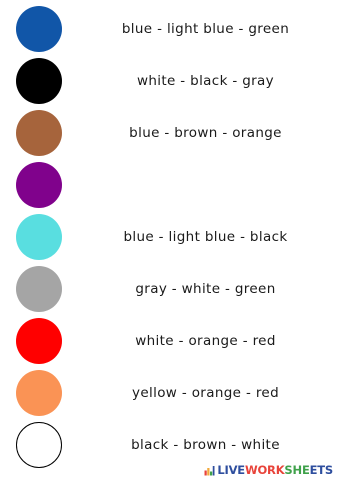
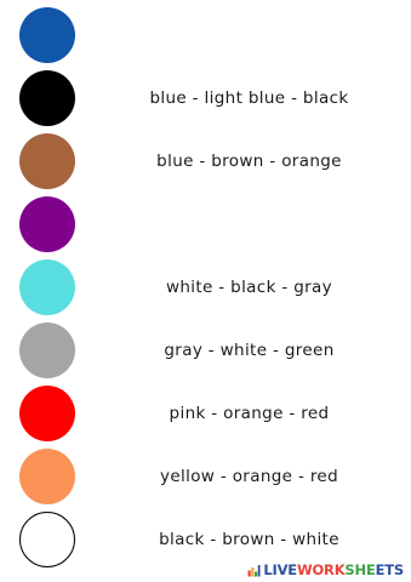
- blue - light blue - green
- white - black - gray
+ blue - light blue - black
  blue - brown - orange
- blue - light blue - black
+ white - black - gray
  gray - white - green
- white - orange - red
+ pink - orange - red
  yellow - orange - red
  black - brown - white
  LIVEWORKSHEETS
